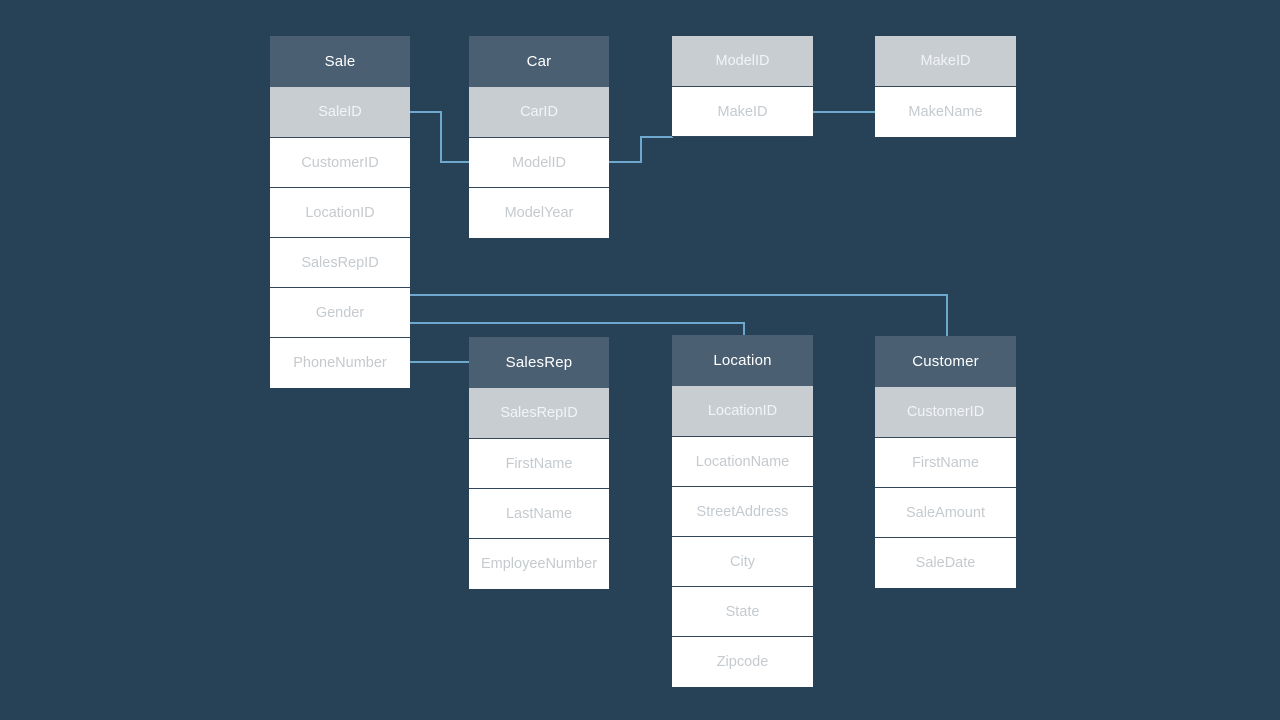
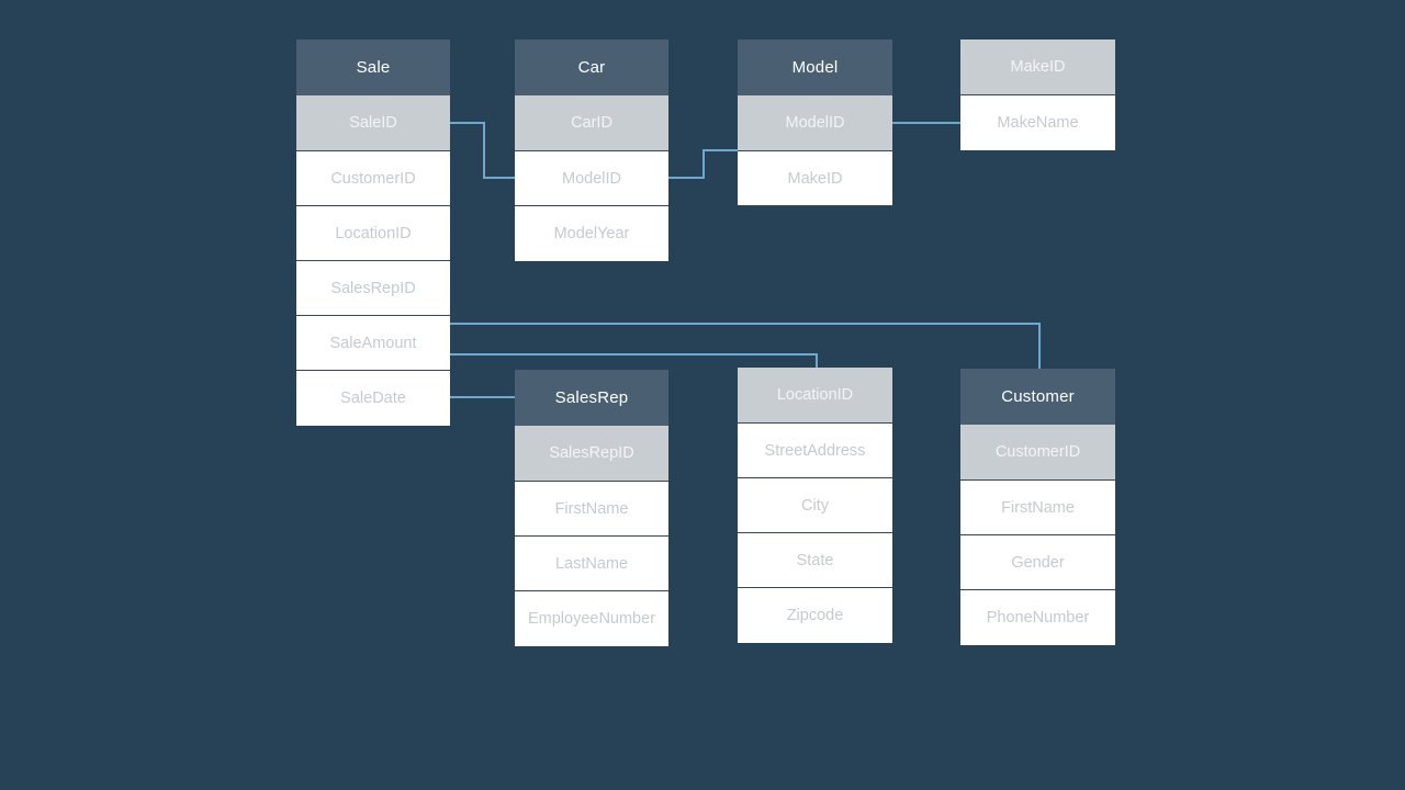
  Sale
  SaleID
  CustomerID
  LocationID
  SalesRepID
- Gender
+ SaleAmount
- PhoneNumber
+ SaleDate
  Car
  CarID
  ModelID
  ModelYear
+ Model
  ModelID
  MakeID
  MakeID
  MakeName
  SalesRep
  SalesRepID
  FirstName
  LastName
  EmployeeNumber
- Location
  LocationID
- LocationName
  StreetAddress
  City
  State
  Zipcode
  Customer
  CustomerID
  FirstName
- SaleAmount
+ Gender
- SaleDate
+ PhoneNumber
